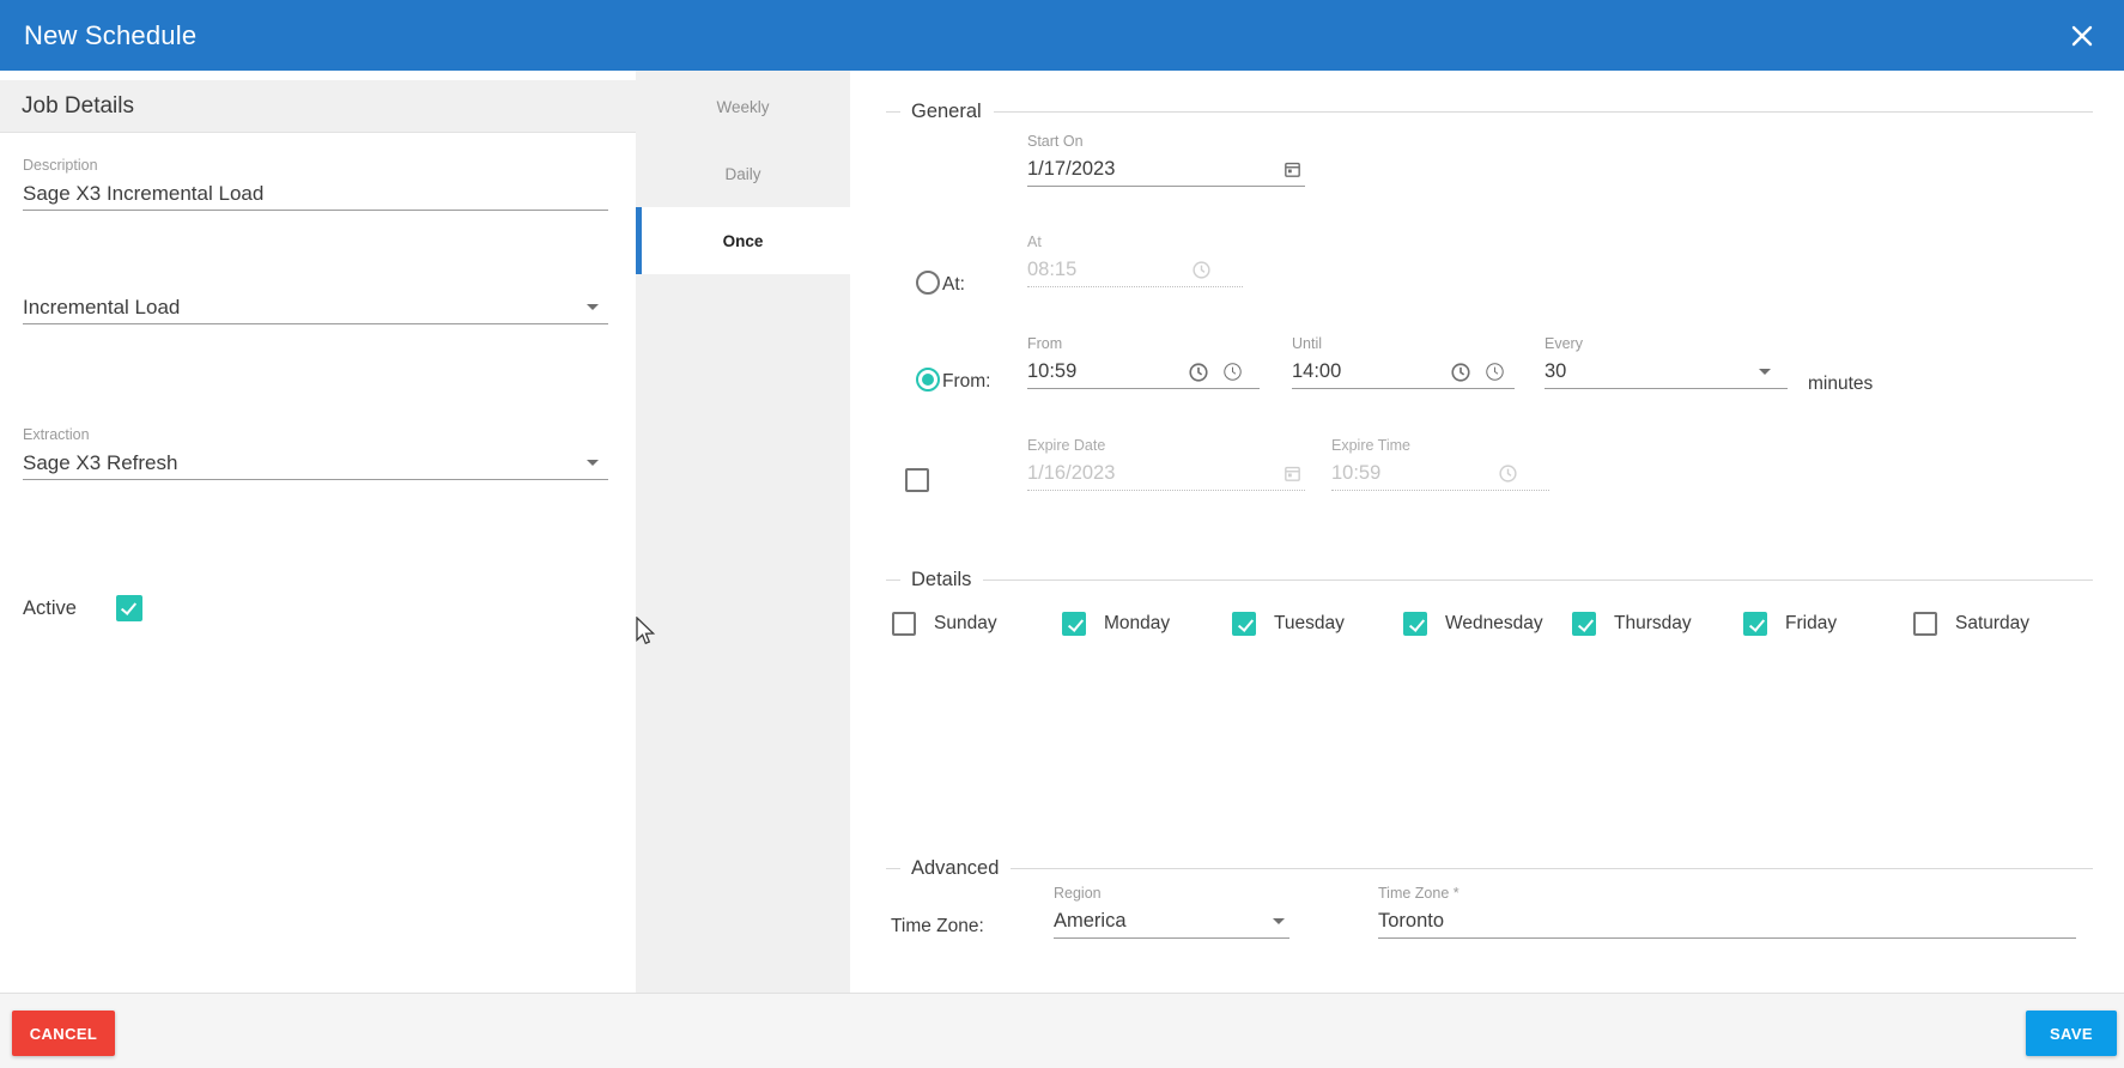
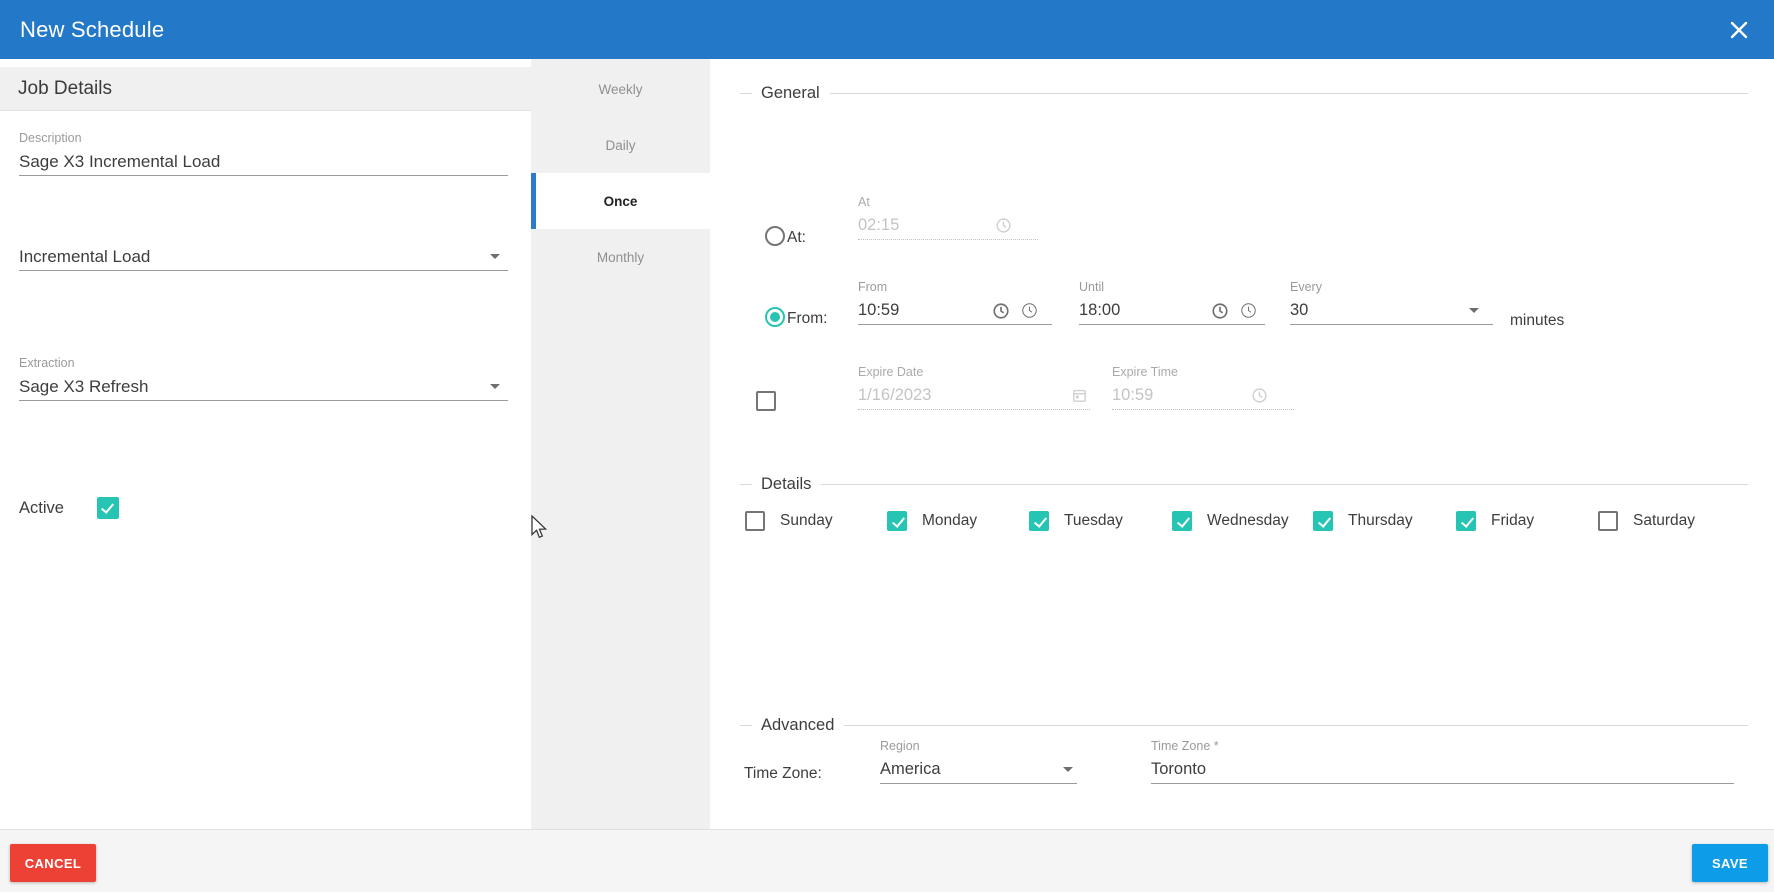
  New Schedule
  Job Details
  Description
  Sage X3 Incremental Load
  Incremental Load
  Extraction
  Sage X3 Refresh
  Active
  Weekly
  Daily
  Once
+ Monthly
  General
- Start On
- 1/17/2023
  At:
  At
- 08:15
+ 02:15
  From:
  From
  10:59
  Until
- 14:00
+ 18:00
  Every
  30
  minutes
  Expire Date
  1/16/2023
  Expire Time
  10:59
  Details
  Sunday
  Monday
  Tuesday
  Wednesday
  Thursday
  Friday
  Saturday
  Advanced
  Time Zone:
  Region
  America
  Time Zone *
  Toronto
  CANCEL
  SAVE
